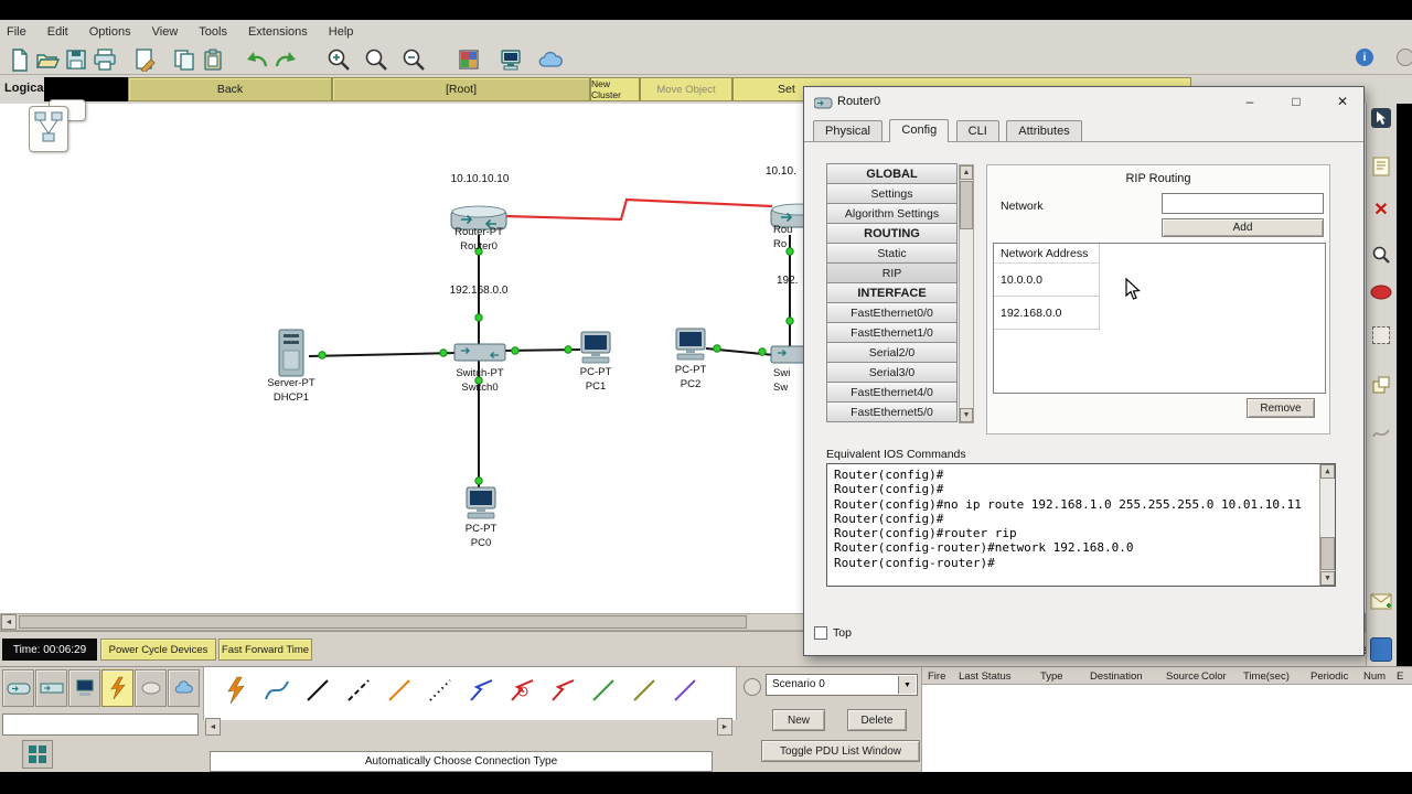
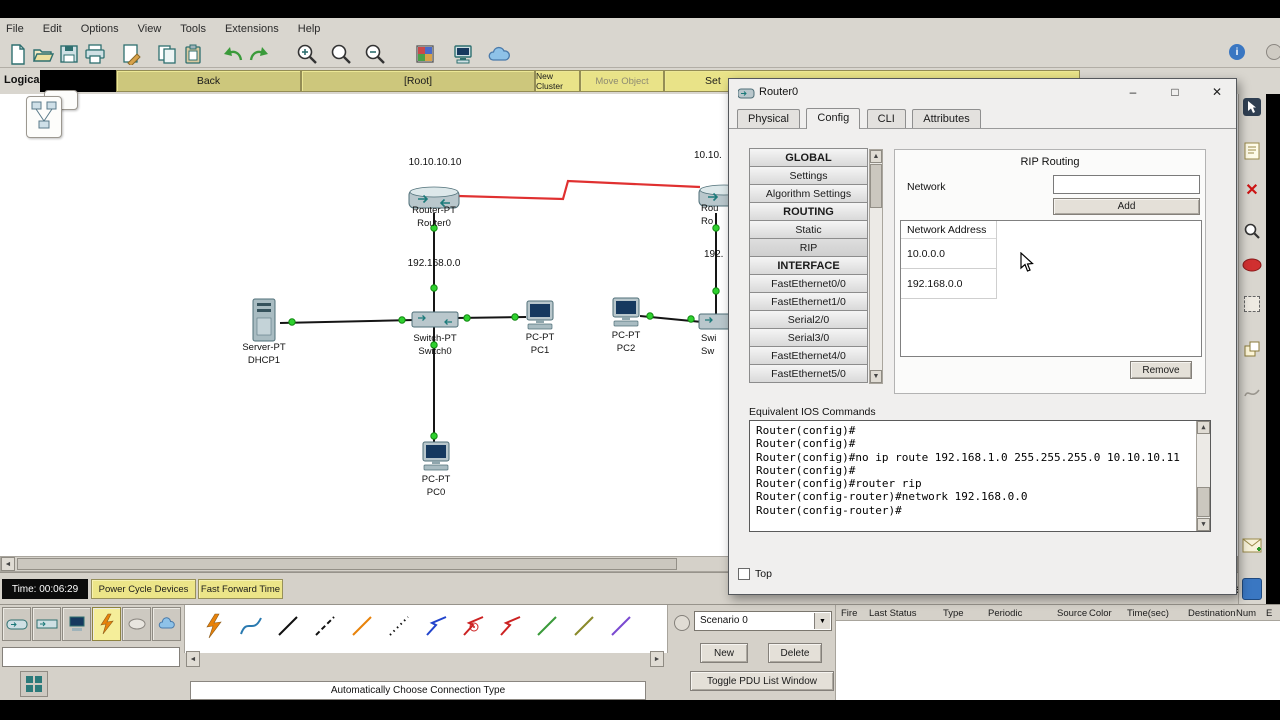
  File
  Edit
  Options
  View
  Tools
  Extensions
  Help
  i
  Logica
  Back
  [Root]
  New Cluster
  Move Object
  Set
  10.10.10.10
  10.10.
  192.168.0.0
  192.
  Router-PT
  Router0
  Rou
  Ro
  Switch-PT
  Switch0
  Swi
  Sw
  Server-PT
  DHCP1
  PC-PT
  PC1
  PC-PT
  PC2
  PC-PT
  PC0
  Time: 00:06:29
  Power Cycle Devices
  Fast Forward Time
  ✕
  Automatically Choose Connection Type
  Scenario 0
  New
  Delete
  Toggle PDU List Window
  Fire
  Last Status
  Type
- Destination
+ Periodic
  Source
  Color
  Time(sec)
- Periodic
+ Destination
  Num
  E
  Router0
  –
  □
  ✕
  Physical Config CLI Attributes
  GLOBAL
  Settings
  Algorithm Settings
  ROUTING
  Static
  RIP
  INTERFACE
  FastEthernet0/0
  FastEthernet1/0
  Serial2/0
  Serial3/0
  FastEthernet4/0
  FastEthernet5/0
  RIP Routing
  Network
  Add
  Network Address
  10.0.0.0
  192.168.0.0
  Remove
  Equivalent IOS Commands
  Router(config)#
  Router(config)#
- Router(config)#no ip route 192.168.1.0 255.255.255.0 10.01.10.11
+ Router(config)#no ip route 192.168.1.0 255.255.255.0 10.10.10.11
  Router(config)#
  Router(config)#router rip
  Router(config-router)#network 192.168.0.0
  Router(config-router)#
  ▲
  ▼
  Top
